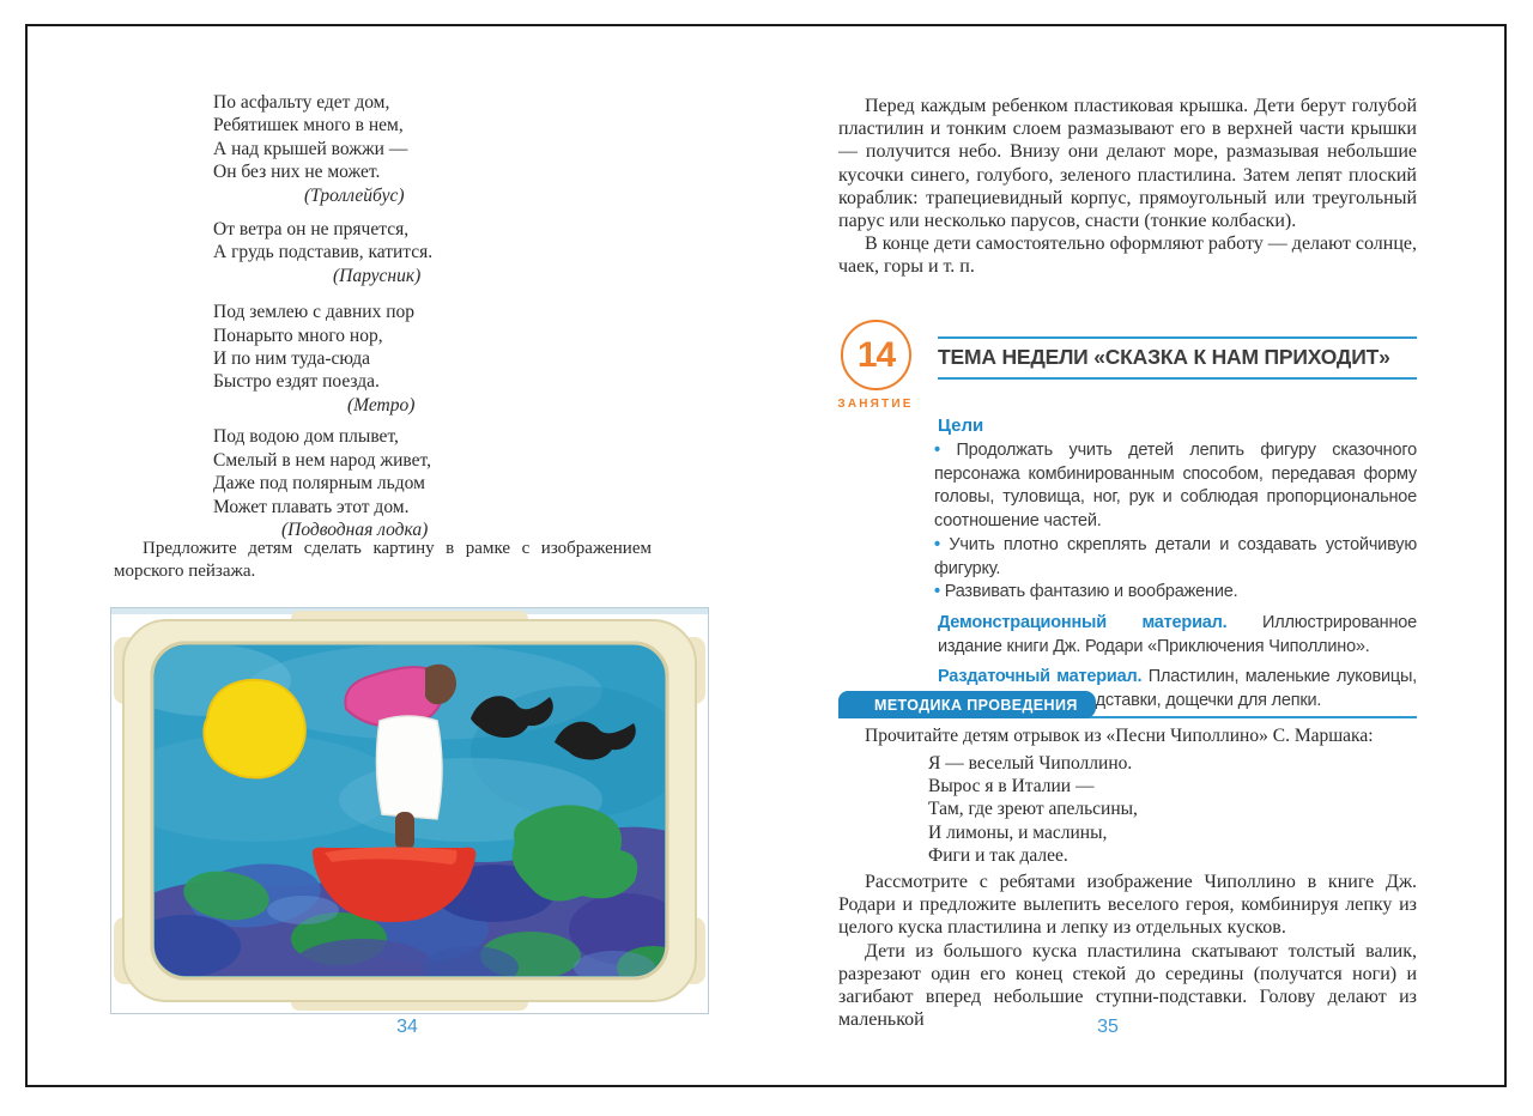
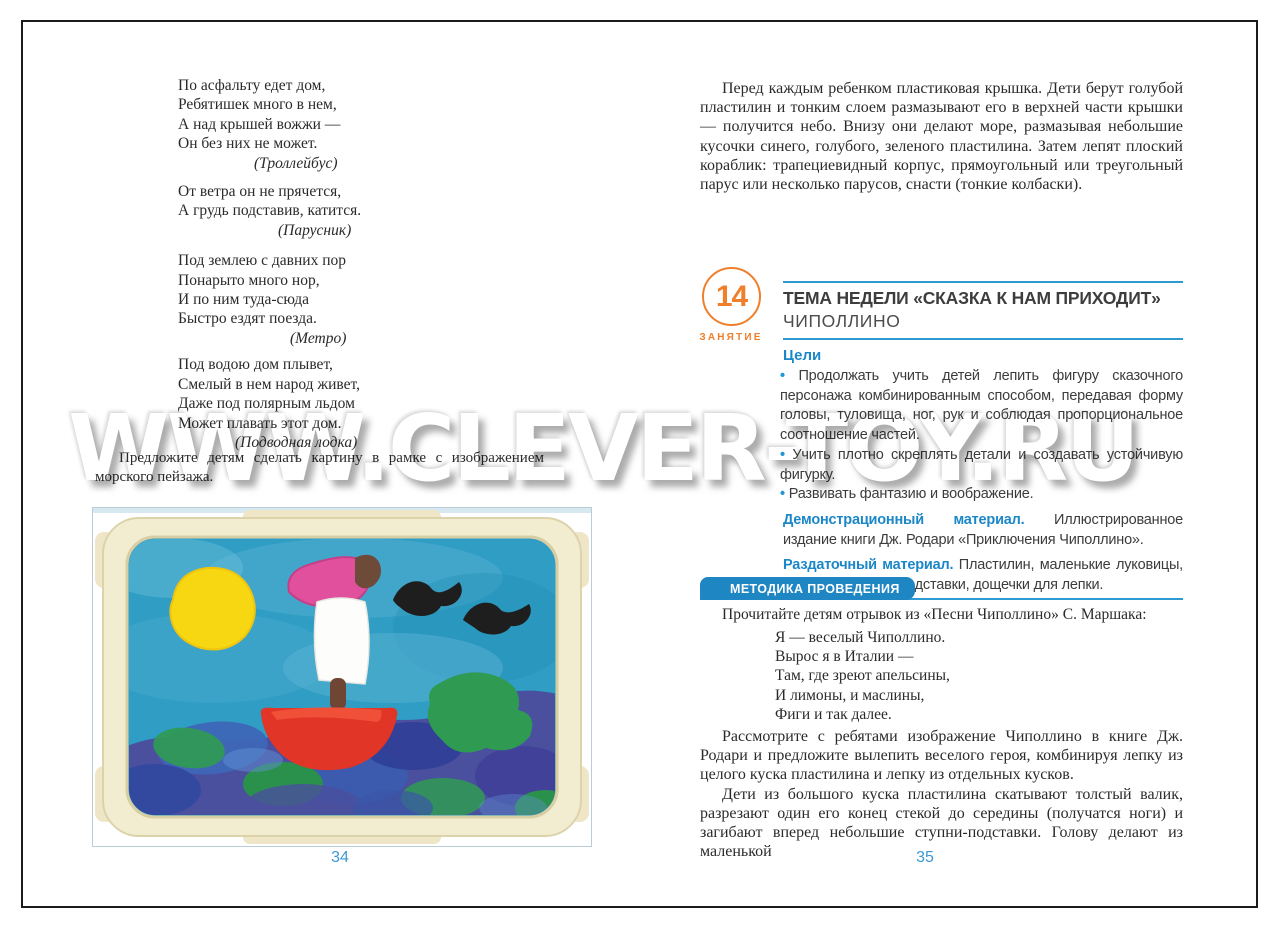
  По асфальту едет дом,
  Ребятишек много в нем,
  А над крышей вожжи —
  Он без них не может.
  (Троллейбус)
  От ветра он не прячется,
  А грудь подставив, катится.
  (Парусник)
  Под землею с давних пор
  Понарыто много нор,
  И по ним туда-сюда
  Быстро ездят поезда.
  (Метро)
  Под водою дом плывет,
  Смелый в нем народ живет,
  Даже под полярным льдом
  Может плавать этот дом.
  (Подводная лодка)
  Предложите детям сделать картину в рамке с изображением морского пейзажа.
  34
  Перед каждым ребенком пластиковая крышка. Дети берут голубой пластилин и тонким слоем размазывают его в верхней части крышки — получится небо. Внизу они делают море, размазывая небольшие кусочки синего, голубого, зеленого пластилина. Затем лепят плоский кораблик: трапециевидный корпус, прямоугольный или треугольный парус или несколько парусов, снасти (тонкие колбаски).
- В конце дети самостоятельно оформляют работу — делают солнце, чаек, горы и т. п.
  14
  ЗАНЯТИЕ
  ТЕМА НЕДЕЛИ «СКАЗКА К НАМ ПРИХОДИТ»
+ ЧИПОЛЛИНО
  Цели
  • Продолжать учить детей лепить фигуру сказочного персонажа комбинированным способом, передавая форму головы, туловища, ног, рук и соблюдая пропорциональное соотношение частей.
  • Учить плотно скреплять детали и создавать устойчивую фигурку.
  • Развивать фантазию и воображение.
  Демонстрационный материал. Иллюстрированное издание книги Дж. Родари «Приключения Чиполлино».
  Раздаточный материал. Пластилин, маленькие луковицы, дставки, дощечки для лепки.
  МЕТОДИКА ПРОВЕДЕНИЯ
  Прочитайте детям отрывок из «Песни Чиполлино» С. Маршака:
  Я — веселый Чиполлино.
  Вырос я в Италии —
  Там, где зреют апельсины,
  И лимоны, и маслины,
  Фиги и так далее.
  Рассмотрите с ребятами изображение Чиполлино в книге Дж. Родари и предложите вылепить веселого героя, комбинируя лепку из целого куска пластилина и лепку из отдельных кусков.
  Дети из большого куска пластилина скатывают толстый валик, разрезают один его конец стекой до середины (получатся ноги) и загибают вперед небольшие ступни-подставки. Голову делают из маленькой
  35
+ WWW.CLEVER-TOY.RU
